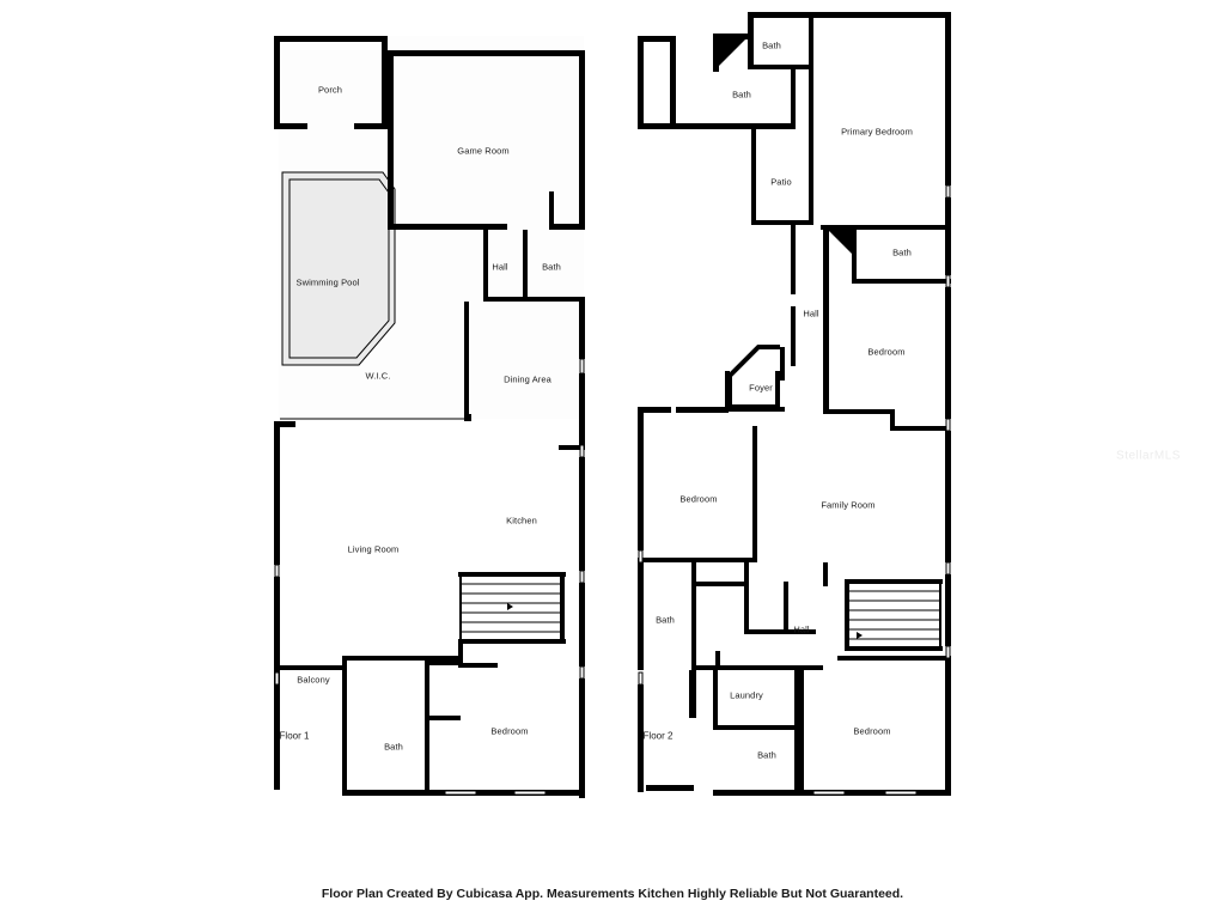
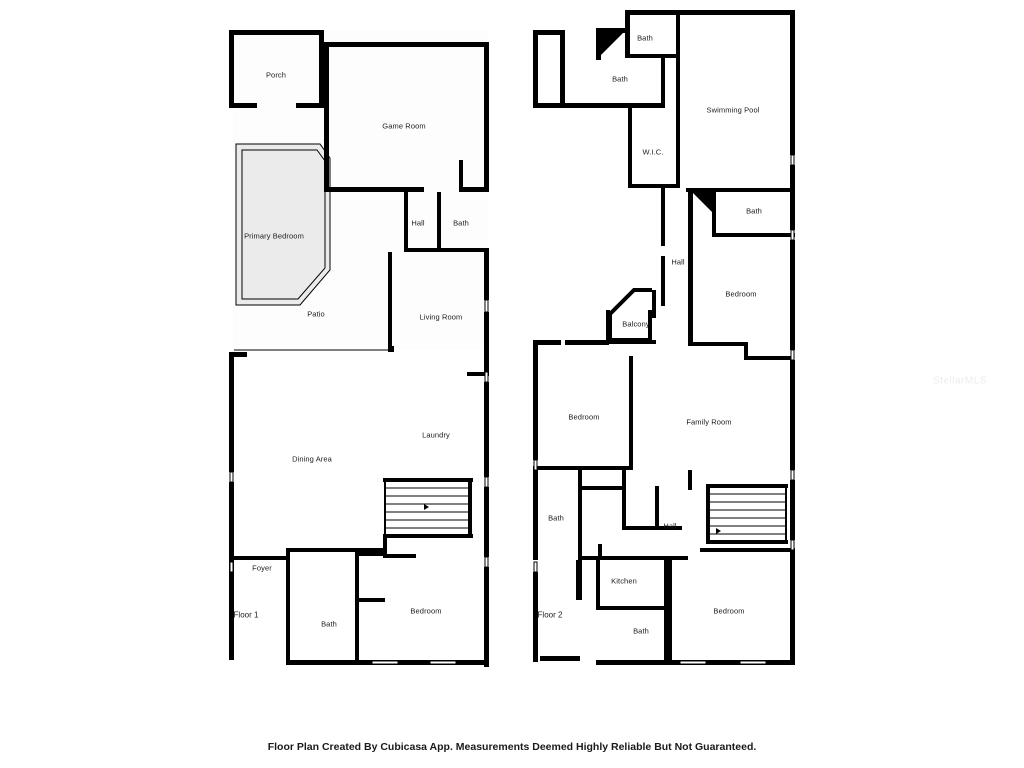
  Floor 1
  Porch
  Game Room
  Hall
  Bath
- Swimming Pool
+ Primary Bedroom
- W.I.C.
+ Patio
- Dining Area
+ Living Room
- Kitchen
+ Laundry
- Living Room
+ Dining Area
- Balcony
+ Foyer
  Bath
  Bedroom
  Floor 2
  Bath
  Bath
- Primary Bedroom
+ Swimming Pool
- Patio
+ W.I.C.
  Bath
  Hall
  Bedroom
- Foyer
+ Balcony
  Bedroom
  Family Room
  Bath
  Hall
- Laundry
+ Kitchen
  Bath
  Bedroom
- Floor Plan Created By Cubicasa App. Measurements Kitchen Highly Reliable But Not Guaranteed.
+ Floor Plan Created By Cubicasa App. Measurements Deemed Highly Reliable But Not Guaranteed.
